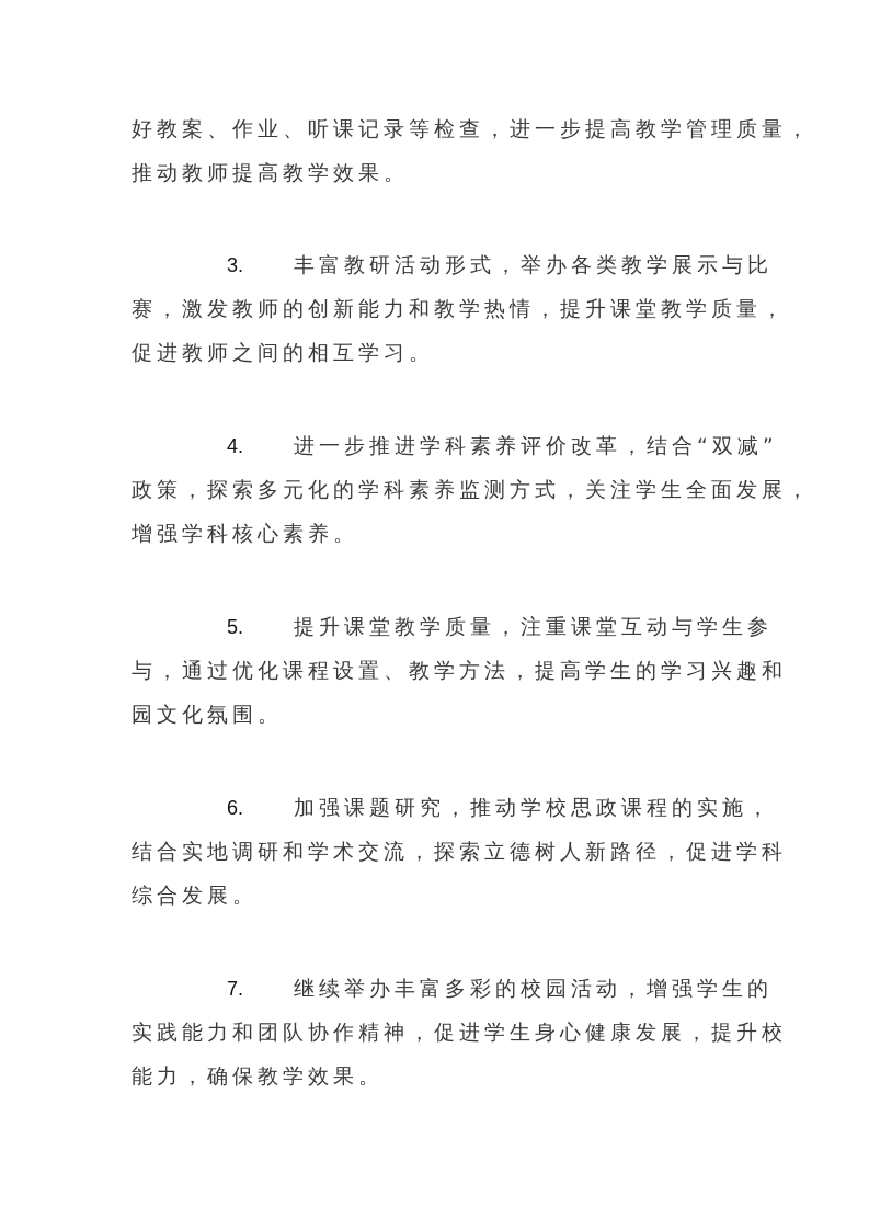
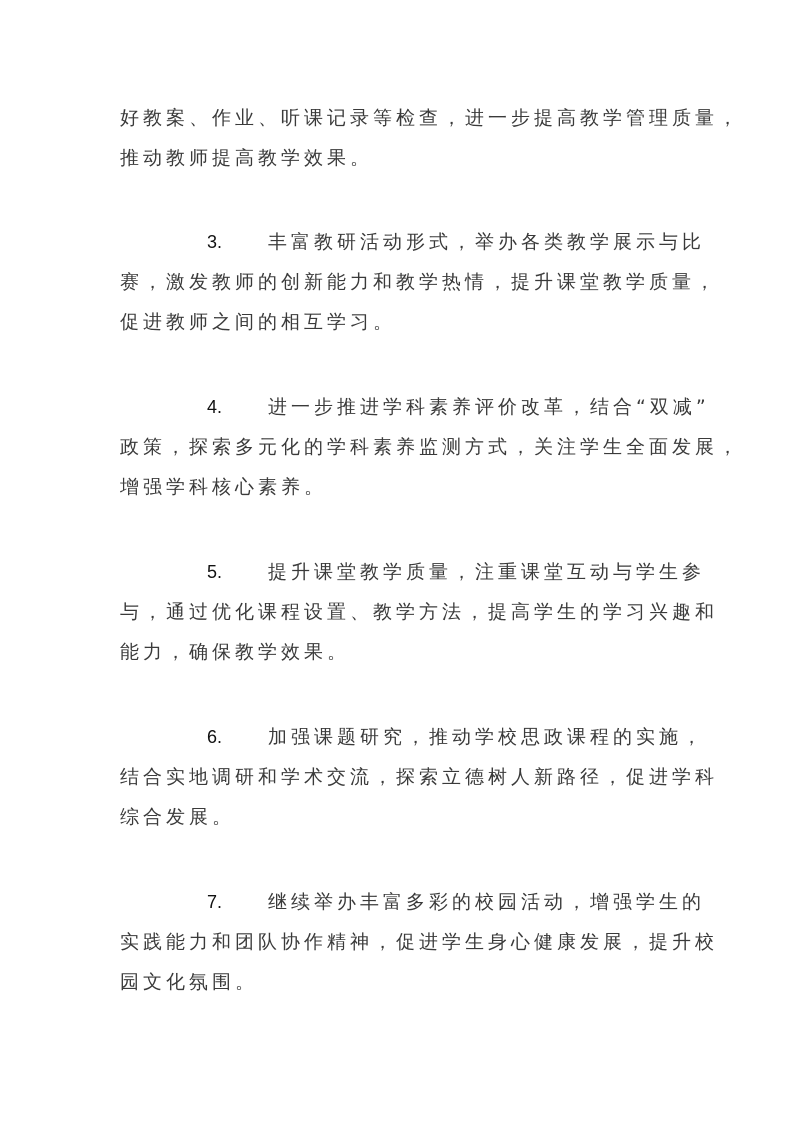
  好教案、作业、听课记录等检查，进一步提高教学管理质量，
  推动教师提高教学效果。
  3.
  丰富教研活动形式，举办各类教学展示与比
  赛，激发教师的创新能力和教学热情，提升课堂教学质量，
  促进教师之间的相互学习。
  4.
  进一步推进学科素养评价改革，结合“双减”
  政策，探索多元化的学科素养监测方式，关注学生全面发展，
  增强学科核心素养。
  5.
  提升课堂教学质量，注重课堂互动与学生参
  与，通过优化课程设置、教学方法，提高学生的学习兴趣和
- 园文化氛围。
+ 能力，确保教学效果。
  6.
  加强课题研究，推动学校思政课程的实施，
  结合实地调研和学术交流，探索立德树人新路径，促进学科
  综合发展。
  7.
  继续举办丰富多彩的校园活动，增强学生的
  实践能力和团队协作精神，促进学生身心健康发展，提升校
- 能力，确保教学效果。
+ 园文化氛围。
